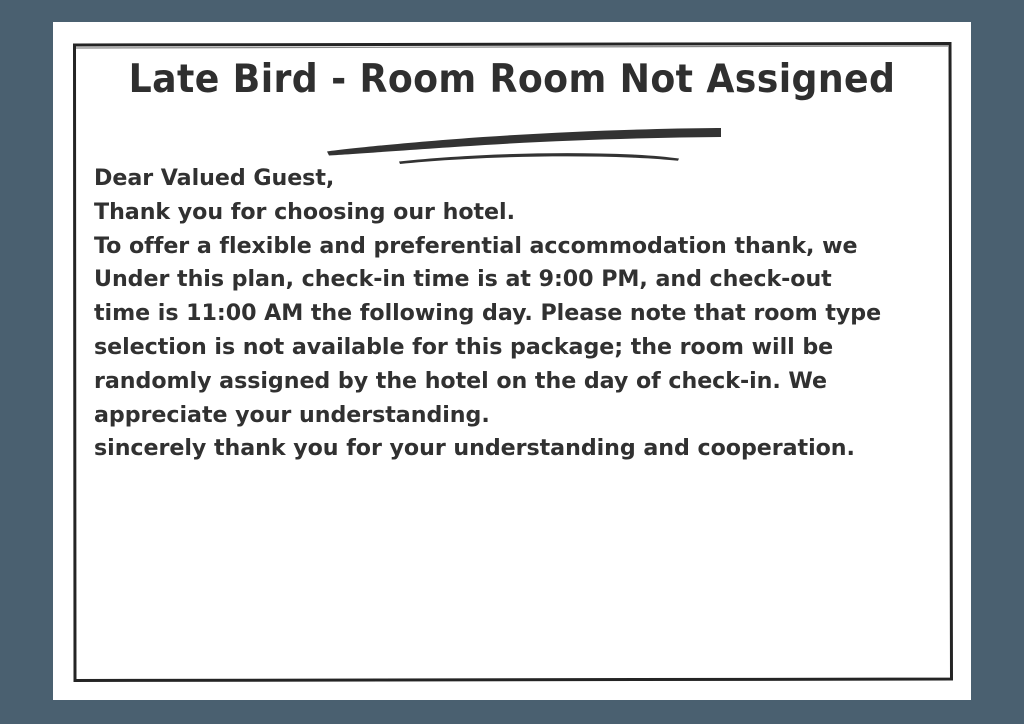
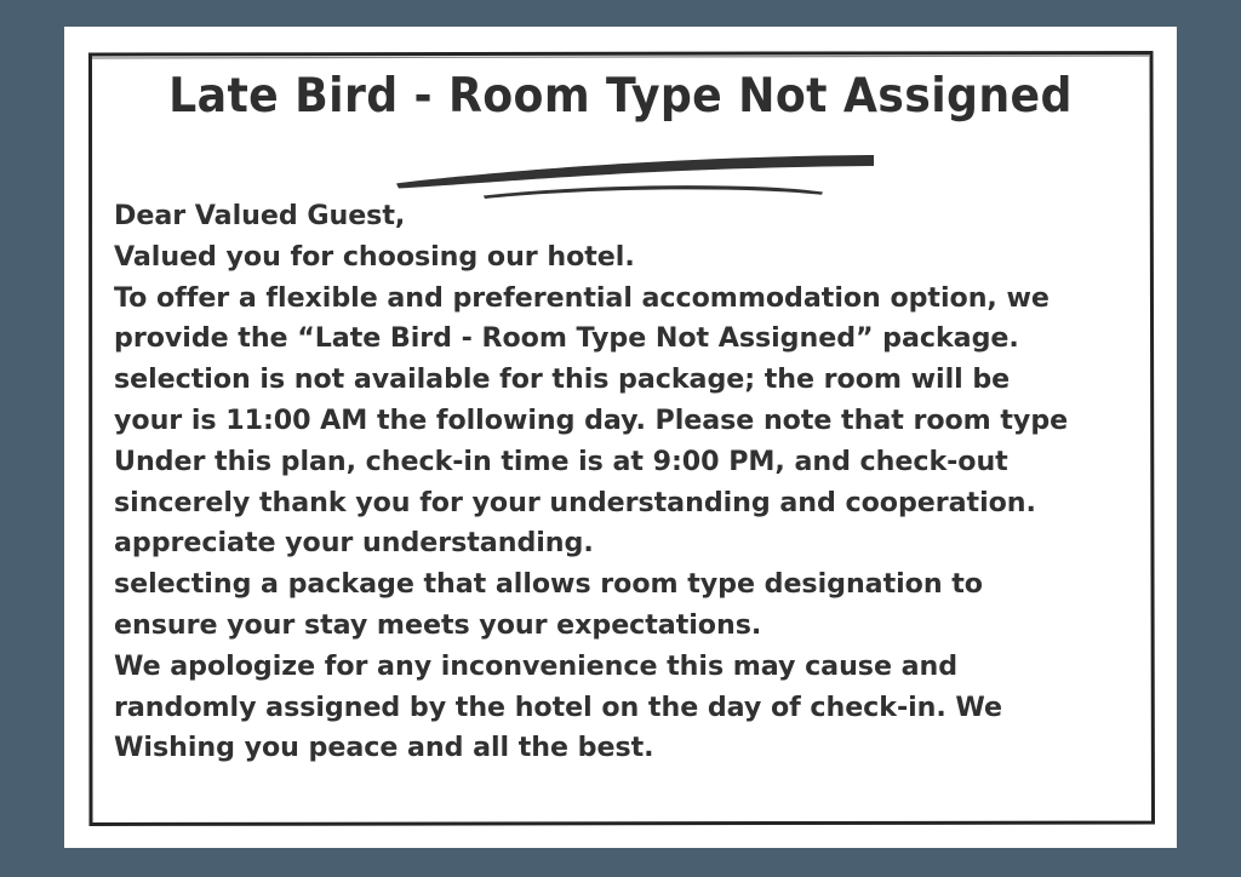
- Late Bird - Room Room Not Assigned
+ Late Bird - Room Type Not Assigned
  Dear Valued Guest,
- Thank you for choosing our hotel.
+ Valued you for choosing our hotel.
- To offer a flexible and preferential accommodation thank, we
+ To offer a flexible and preferential accommodation option, we
+ provide the “Late Bird - Room Type Not Assigned” package.
- Under this plan, check-in time is at 9:00 PM, and check-out
+ selection is not available for this package; the room will be
- time is 11:00 AM the following day. Please note that room type
+ your is 11:00 AM the following day. Please note that room type
- selection is not available for this package; the room will be
+ Under this plan, check-in time is at 9:00 PM, and check-out
- randomly assigned by the hotel on the day of check-in. We
+ sincerely thank you for your understanding and cooperation.
  appreciate your understanding.
+ selecting a package that allows room type designation to
+ ensure your stay meets your expectations.
+ We apologize for any inconvenience this may cause and
- sincerely thank you for your understanding and cooperation.
+ randomly assigned by the hotel on the day of check-in. We
+ Wishing you peace and all the best.
